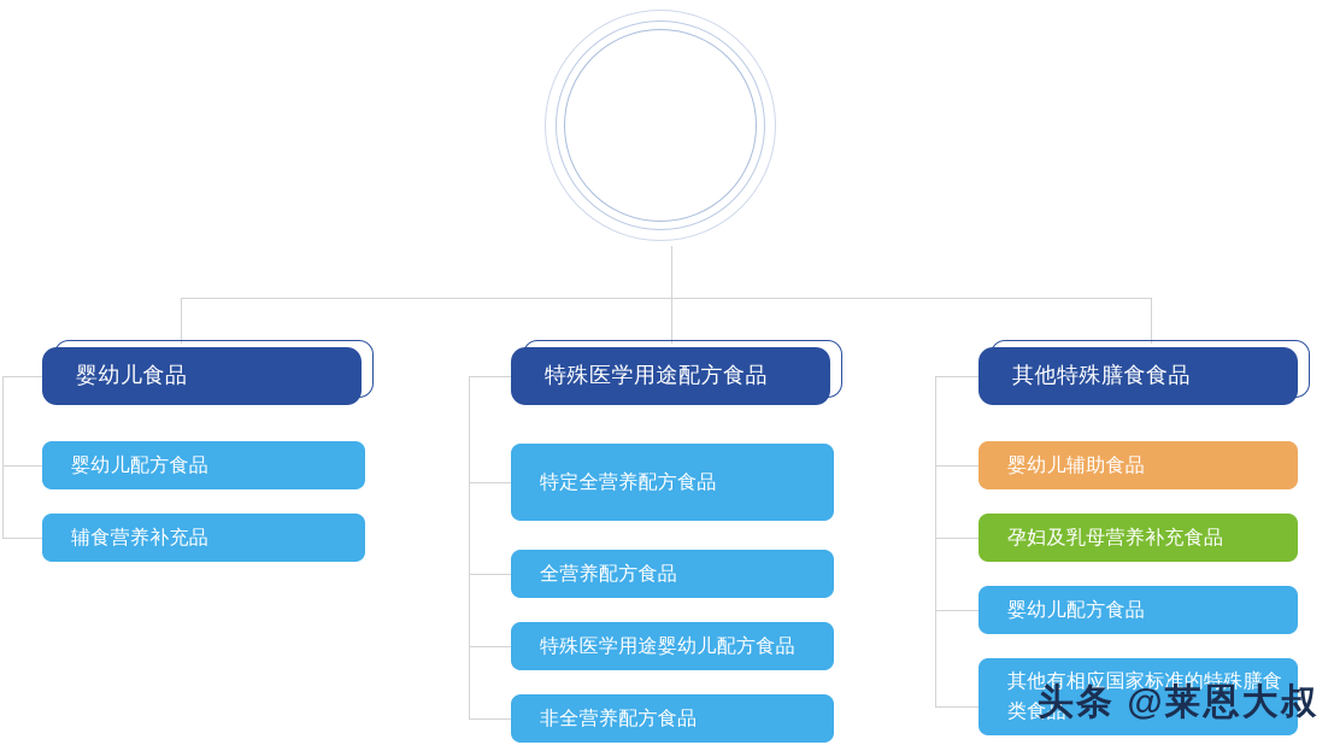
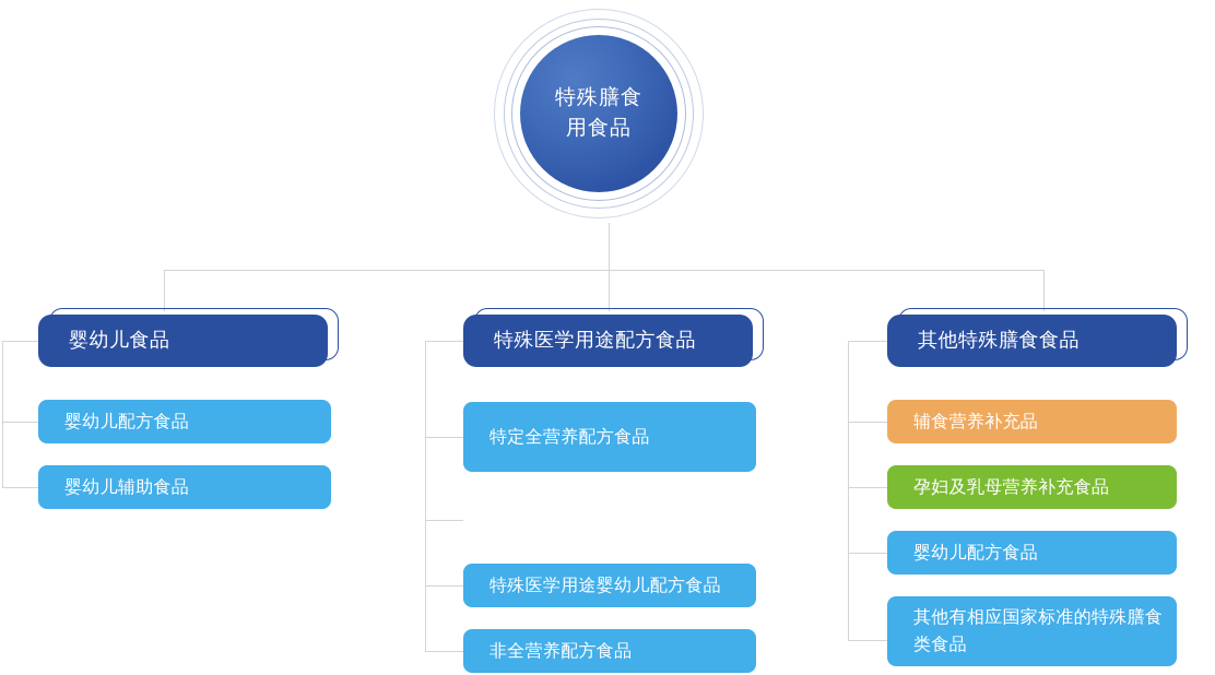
+ 特殊膳食
+ 用食品
  婴幼儿食品
  婴幼儿配方食品
- 辅食营养补充品
+ 婴幼儿辅助食品
  特殊医学用途配方食品
  特定全营养配方食品
- 全营养配方食品
  特殊医学用途婴幼儿配方食品
  非全营养配方食品
  其他特殊膳食食品
- 婴幼儿辅助食品
+ 辅食营养补充品
  孕妇及乳母营养补充食品
  婴幼儿配方食品
  其他有相应国家标准的特殊膳食类食品
- 头条 @莱恩大叔
